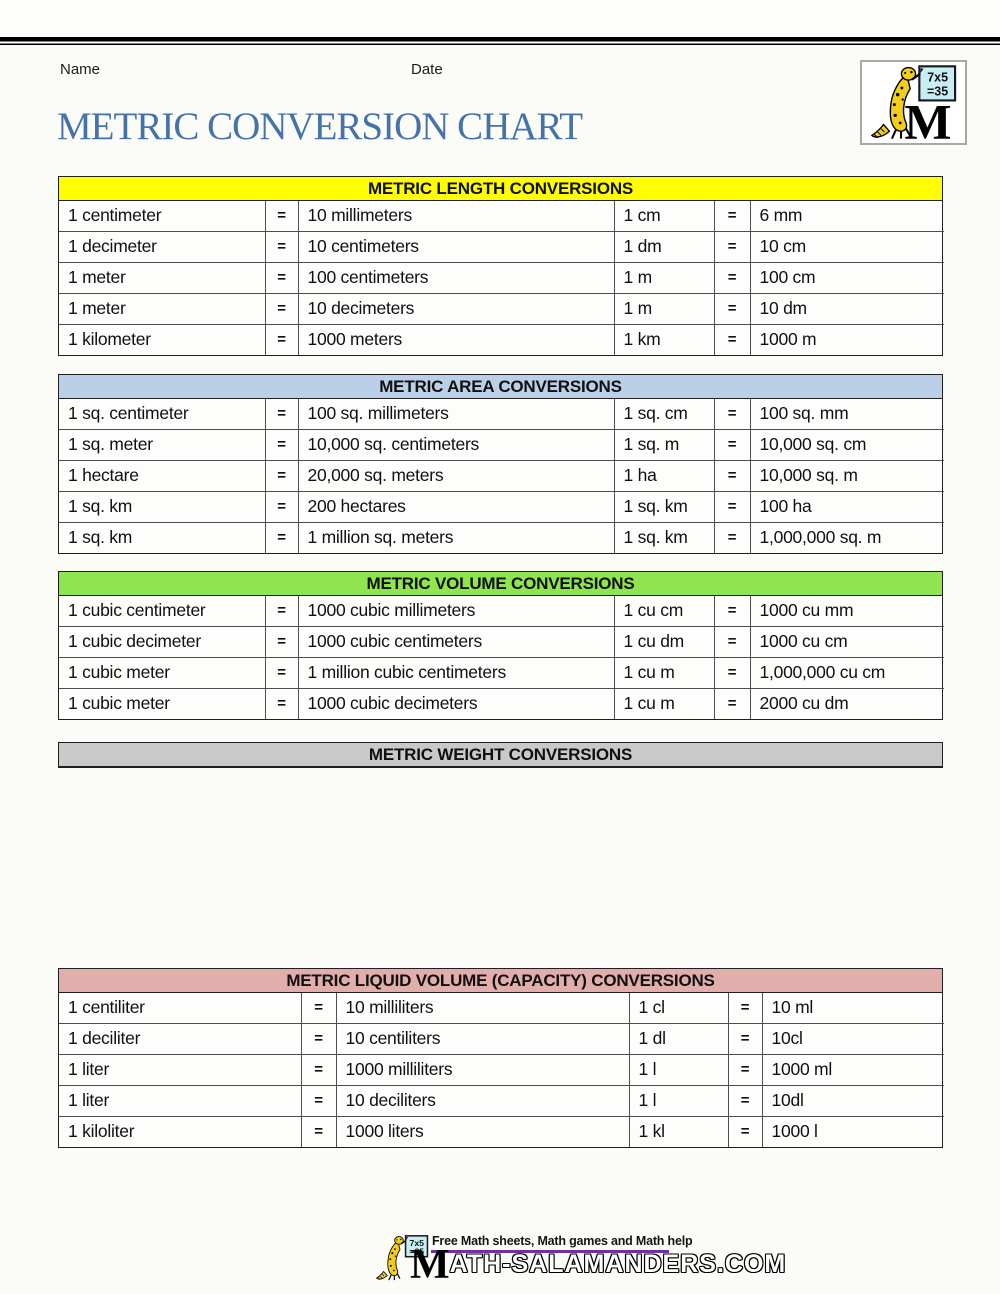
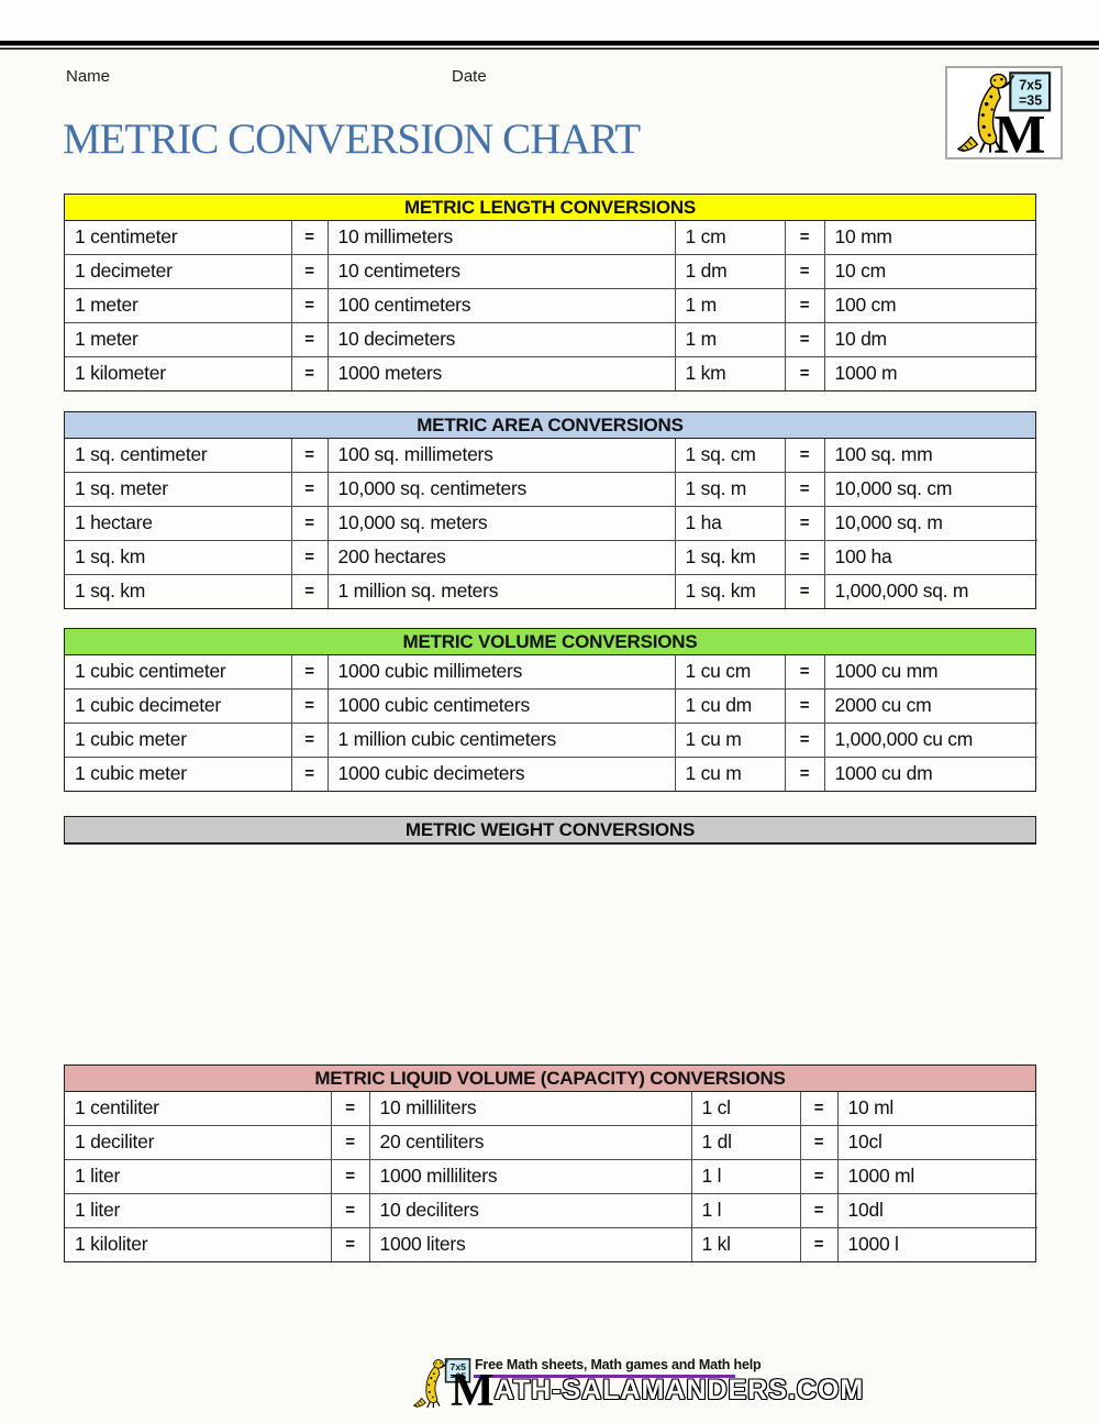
  Name
  Date
  M
  7x5
  =35
  METRIC CONVERSION CHART
  METRIC LENGTH CONVERSIONS
- 1 centimeter	=	10 millimeters	1 cm	=	6 mm
+ 1 centimeter	=	10 millimeters	1 cm	=	10 mm
  1 decimeter	=	10 centimeters	1 dm	=	10 cm
  1 meter	=	100 centimeters	1 m	=	100 cm
  1 meter	=	10 decimeters	1 m	=	10 dm
  1 kilometer	=	1000 meters	1 km	=	1000 m
  METRIC AREA CONVERSIONS
  1 sq. centimeter	=	100 sq. millimeters	1 sq. cm	=	100 sq. mm
  1 sq. meter	=	10,000 sq. centimeters	1 sq. m	=	10,000 sq. cm
- 1 hectare	=	20,000 sq. meters	1 ha	=	10,000 sq. m
+ 1 hectare	=	10,000 sq. meters	1 ha	=	10,000 sq. m
  1 sq. km	=	200 hectares	1 sq. km	=	100 ha
  1 sq. km	=	1 million sq. meters	1 sq. km	=	1,000,000 sq. m
  METRIC VOLUME CONVERSIONS
  1 cubic centimeter	=	1000 cubic millimeters	1 cu cm	=	1000 cu mm
- 1 cubic decimeter	=	1000 cubic centimeters	1 cu dm	=	1000 cu cm
+ 1 cubic decimeter	=	1000 cubic centimeters	1 cu dm	=	2000 cu cm
  1 cubic meter	=	1 million cubic centimeters	1 cu m	=	1,000,000 cu cm
- 1 cubic meter	=	1000 cubic decimeters	1 cu m	=	2000 cu dm
+ 1 cubic meter	=	1000 cubic decimeters	1 cu m	=	1000 cu dm
  METRIC WEIGHT CONVERSIONS
  METRIC LIQUID VOLUME (CAPACITY) CONVERSIONS
  1 centiliter	=	10 milliliters	1 cl	=	10 ml
- 1 deciliter	=	10 centiliters	1 dl	=	10cl
+ 1 deciliter	=	20 centiliters	1 dl	=	10cl
  1 liter	=	1000 milliliters	1 l	=	1000 ml
  1 liter	=	10 deciliters	1 l	=	10dl
  1 kiloliter	=	1000 liters	1 kl	=	1000 l
  7x5
  =35
  Free Math sheets, Math games and Math help
  MATH-SALAMANDERS.COM
